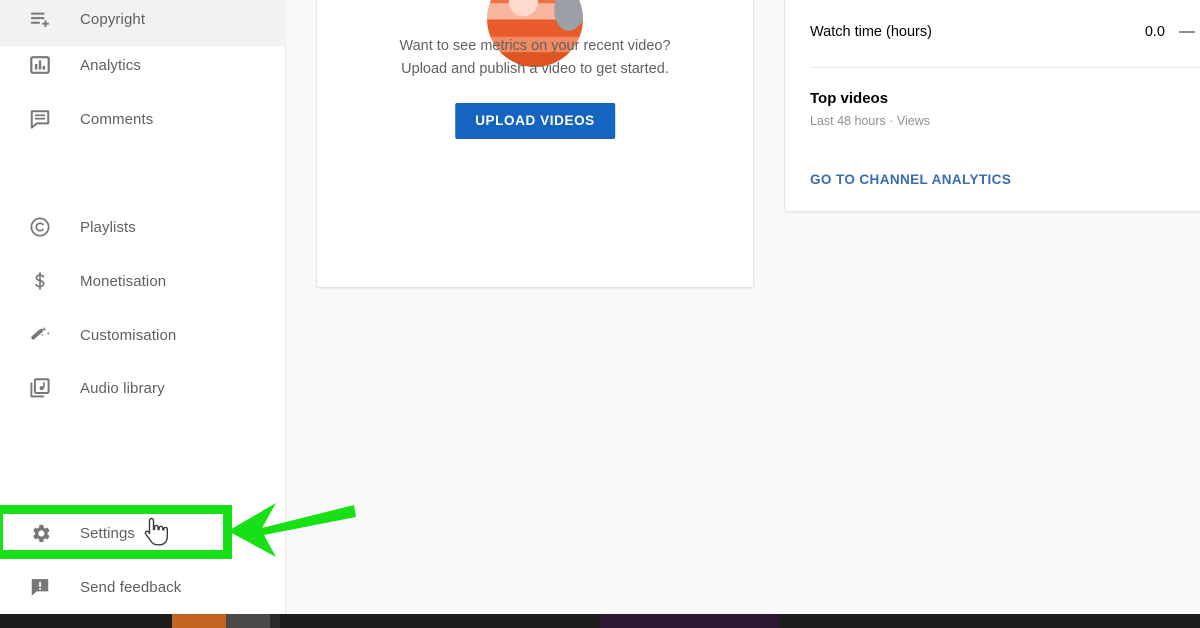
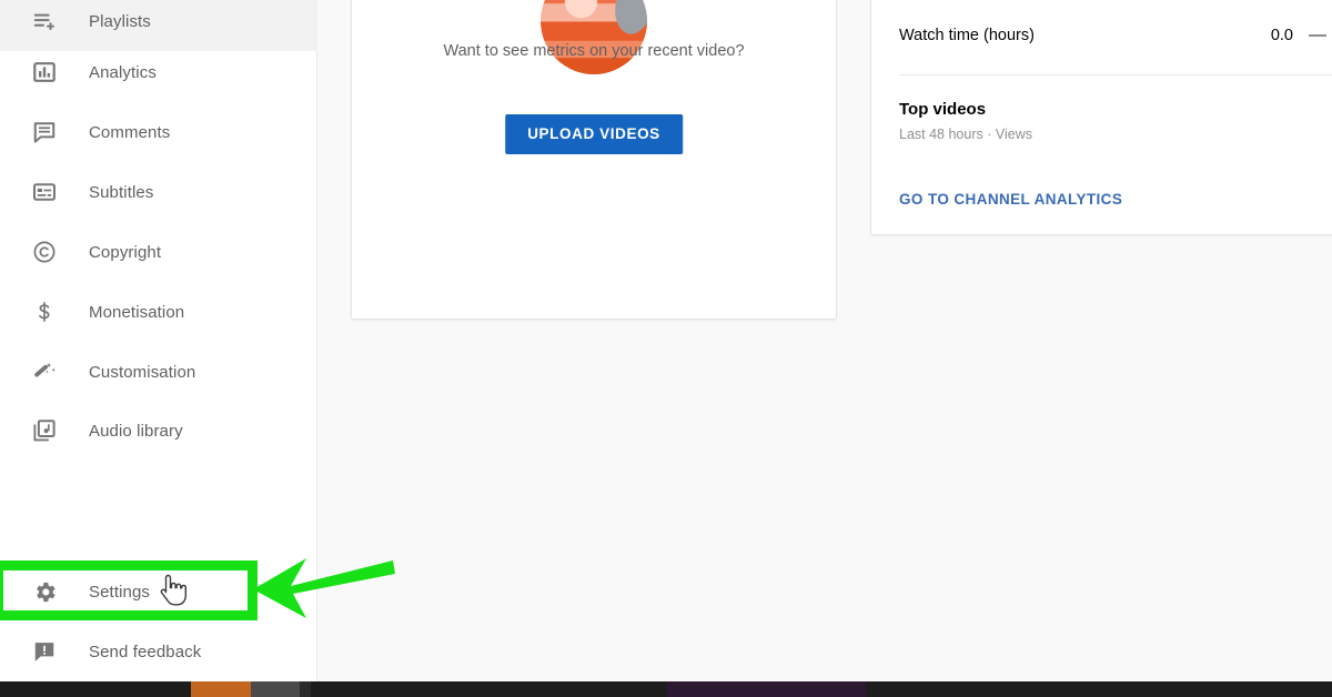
- Copyright
+ Playlists
  Analytics
  Comments
+ Subtitles
- Playlists
+ Copyright
  Monetisation
  Customisation
  Audio library
  Settings
  Send feedback
  Want to see metrics on your recent video?
- Upload and publish a video to get started.
  UPLOAD VIDEOS
  Watch time (hours)
  0.0
  Top videos
  Last 48 hours · Views
  GO TO CHANNEL ANALYTICS
